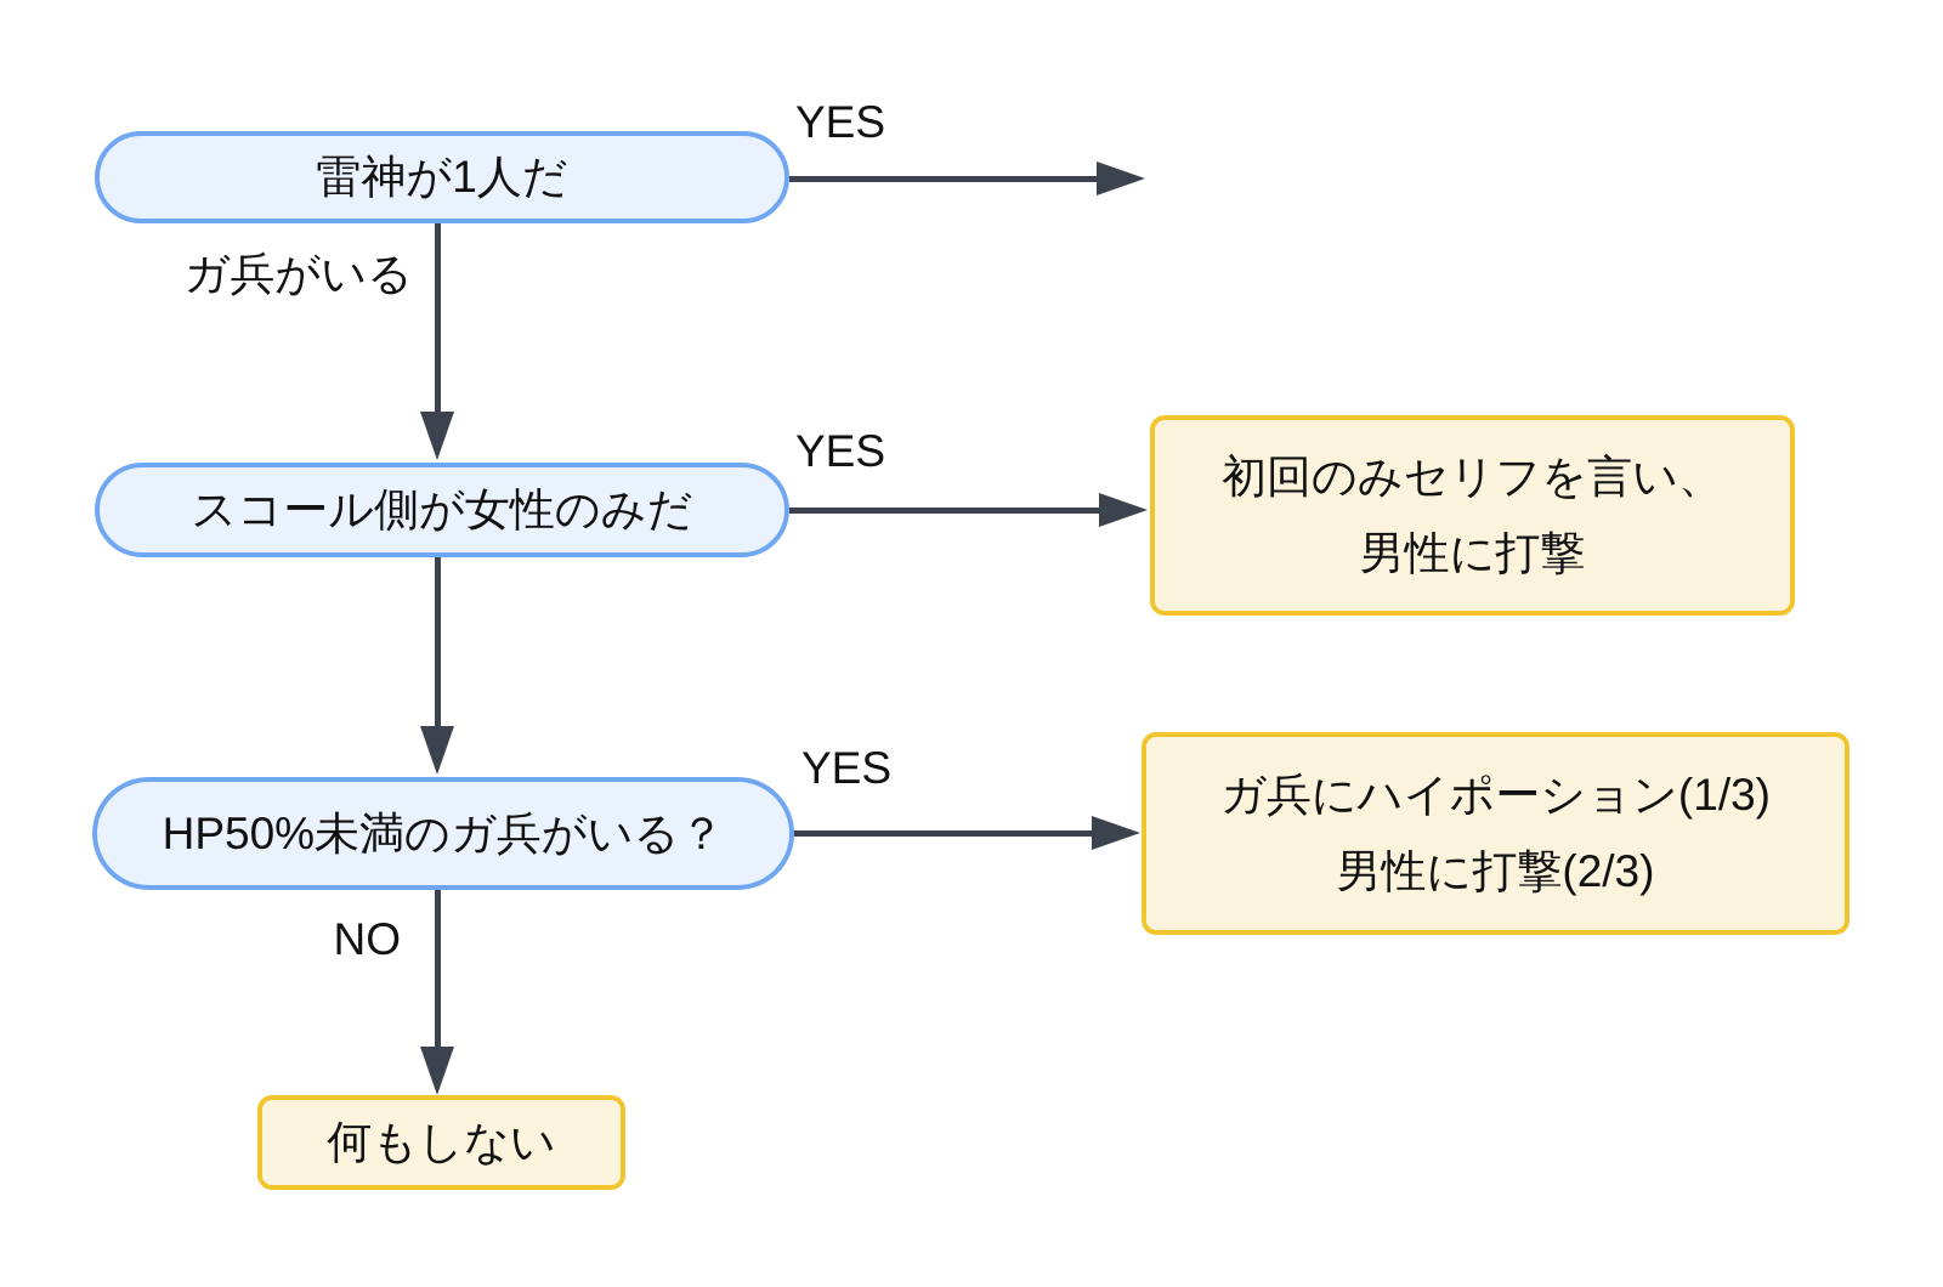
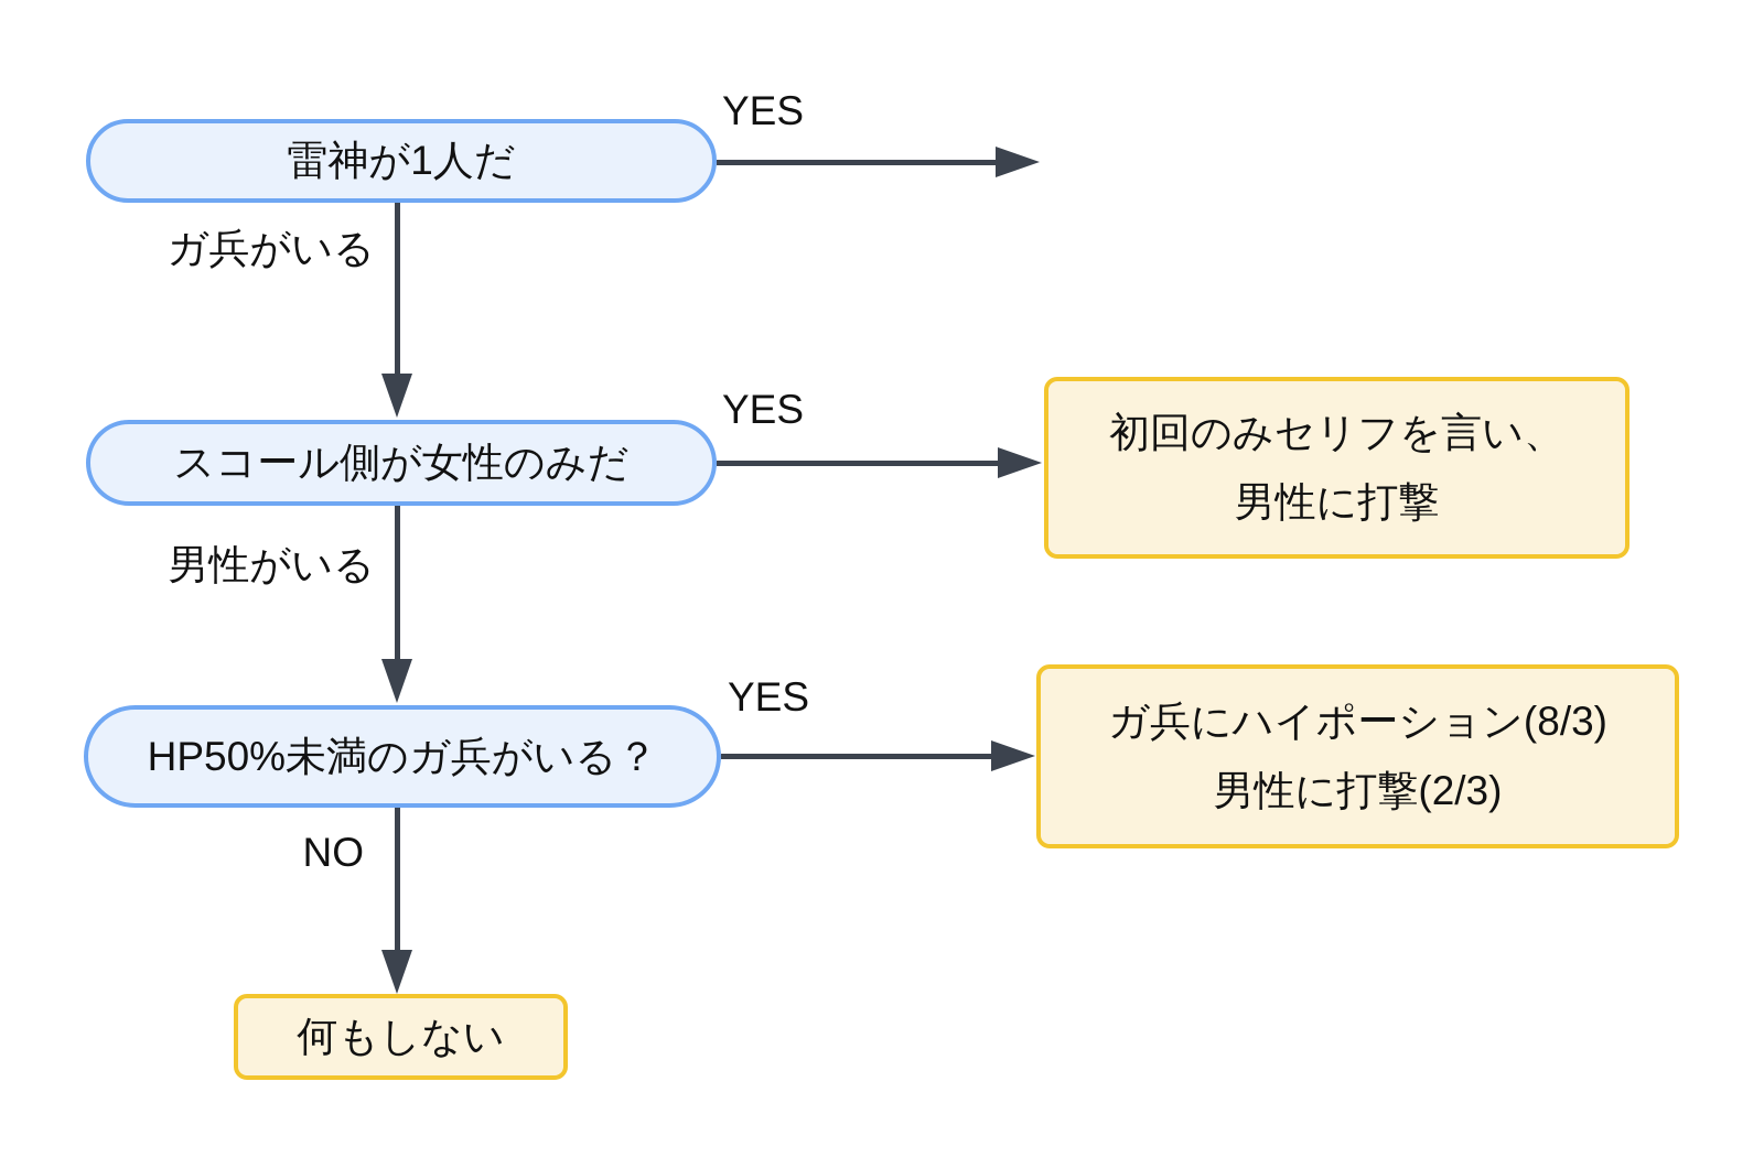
  雷神が1人だ
  スコール側が女性のみだ
  HP50%未満のガ兵がいる？
  初回のみセリフを言い、
  男性に打撃
- ガ兵にハイポーション(1/3)
+ ガ兵にハイポーション(8/3)
  男性に打撃(2/3)
  何もしない
  YES
  YES
  YES
  ガ兵がいる
+ 男性がいる
  NO
